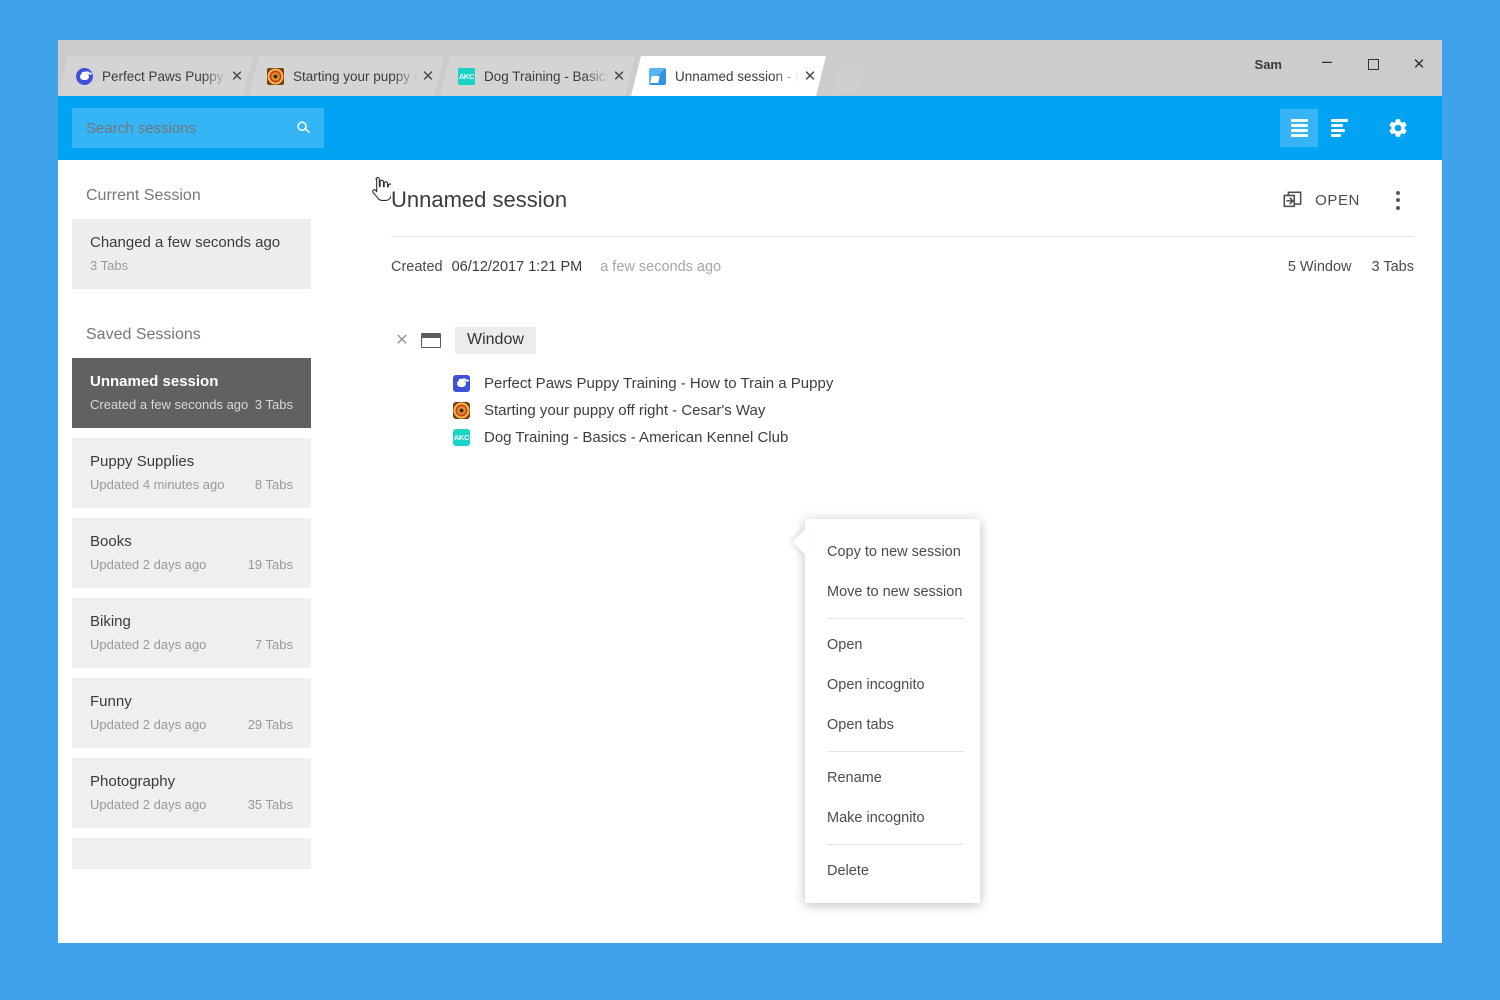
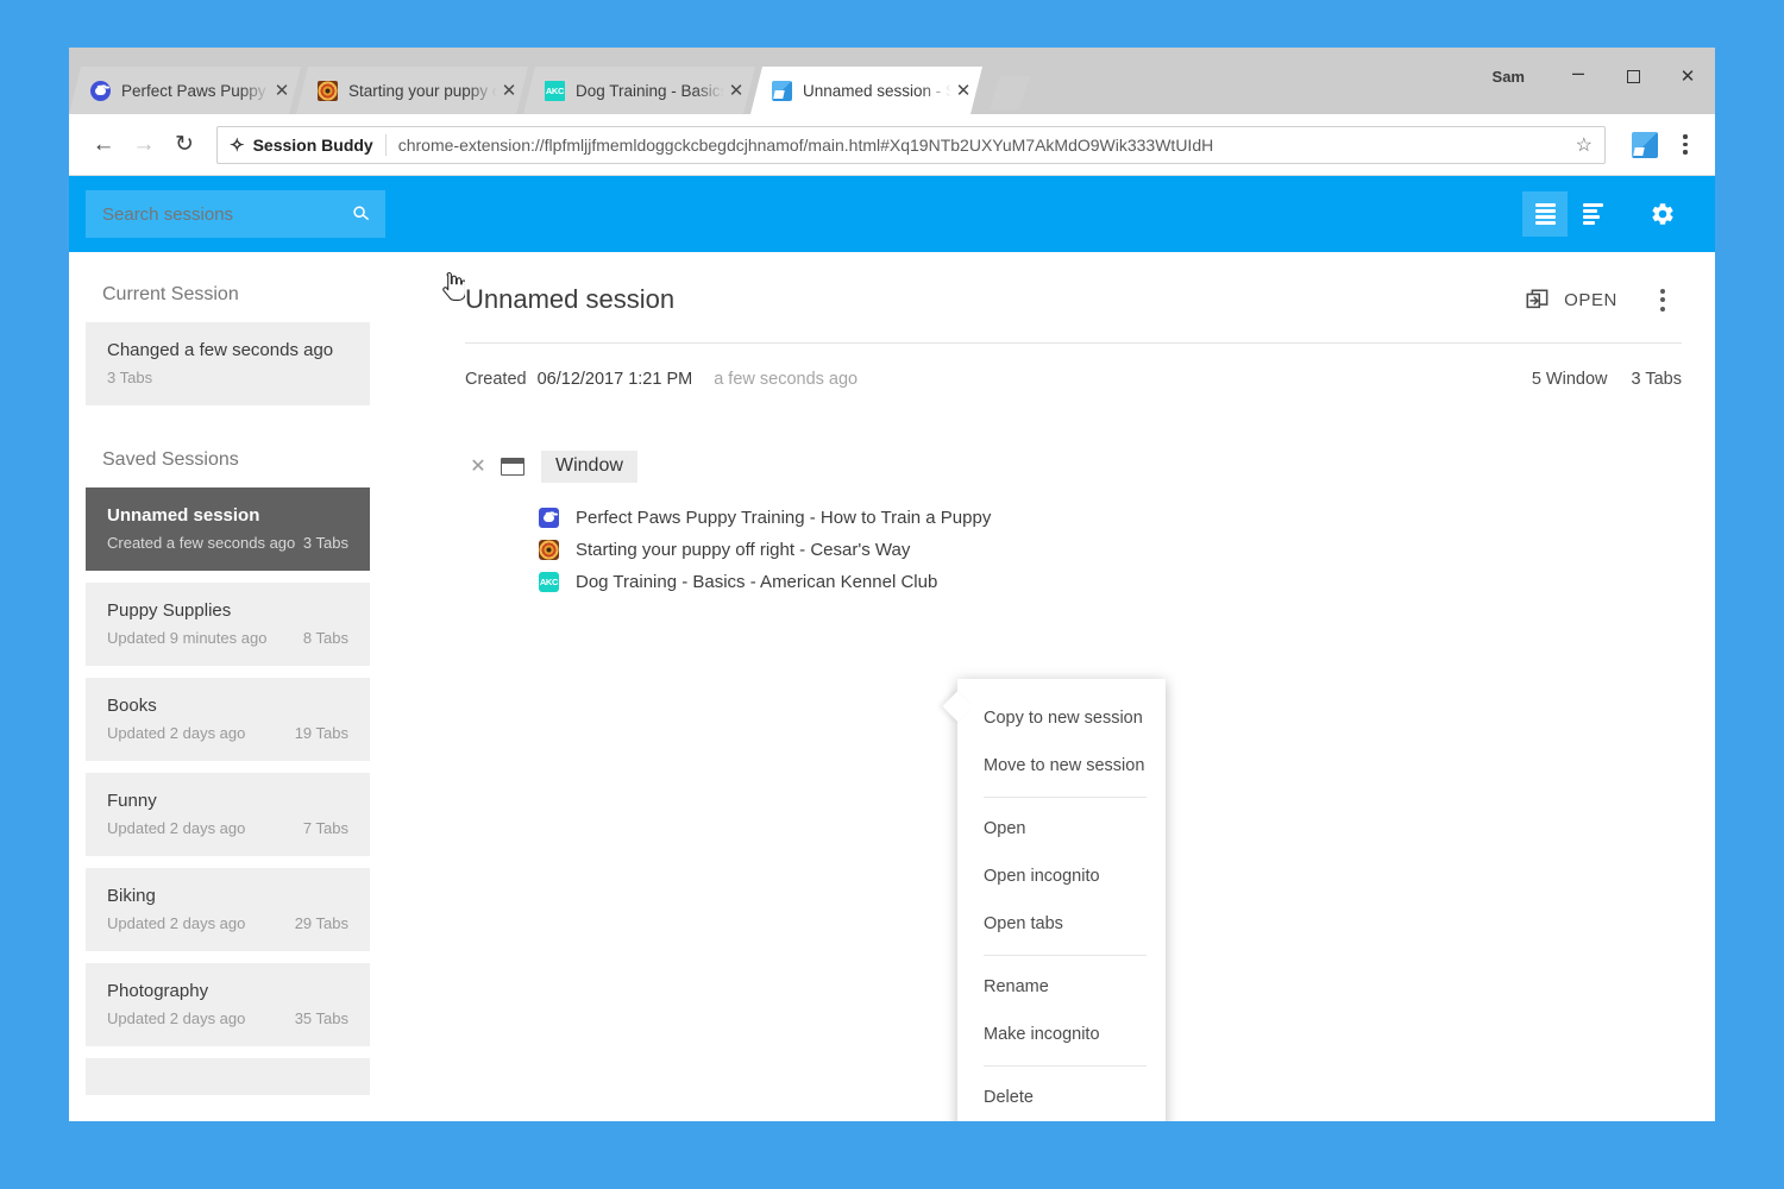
  Perfect Paws Puppy
  ✕
  Starting your puppy o
  ✕
  AKC
  Dog Training - Basics
  ✕
  Unnamed session - S
  ✕
  Sam
  –
  ✕
+ ←
+ →
+ ↻
+ ✧
+ Session Buddy
+ chrome-extension://flpfmljjfmemldoggckcbegdcjhnamof/main.html#Xq19NTb2UXYuM7AkMdO9Wik333WtUIdH
+ ☆
  Search sessions
  Current Session
  Changed a few seconds ago
  3 Tabs
  Saved Sessions
  Unnamed session
  Created a few seconds ago
  3 Tabs
  Puppy Supplies
- Updated 4 minutes ago
+ Updated 9 minutes ago
  8 Tabs
  Books
  Updated 2 days ago
  19 Tabs
- Biking
+ Funny
  Updated 2 days ago
  7 Tabs
- Funny
+ Biking
  Updated 2 days ago
  29 Tabs
  Photography
  Updated 2 days ago
  35 Tabs
  Unnamed session
  OPEN
  Created
  06/12/2017 1:21 PM
  a few seconds ago
  5 Window 3 Tabs
  ✕
  Window
  Perfect Paws Puppy Training - How to Train a Puppy
  Starting your puppy off right - Cesar's Way
  AKC
  Dog Training - Basics - American Kennel Club
  Copy to new session
  Move to new session
  Open
  Open incognito
  Open tabs
  Rename
  Make incognito
  Delete
